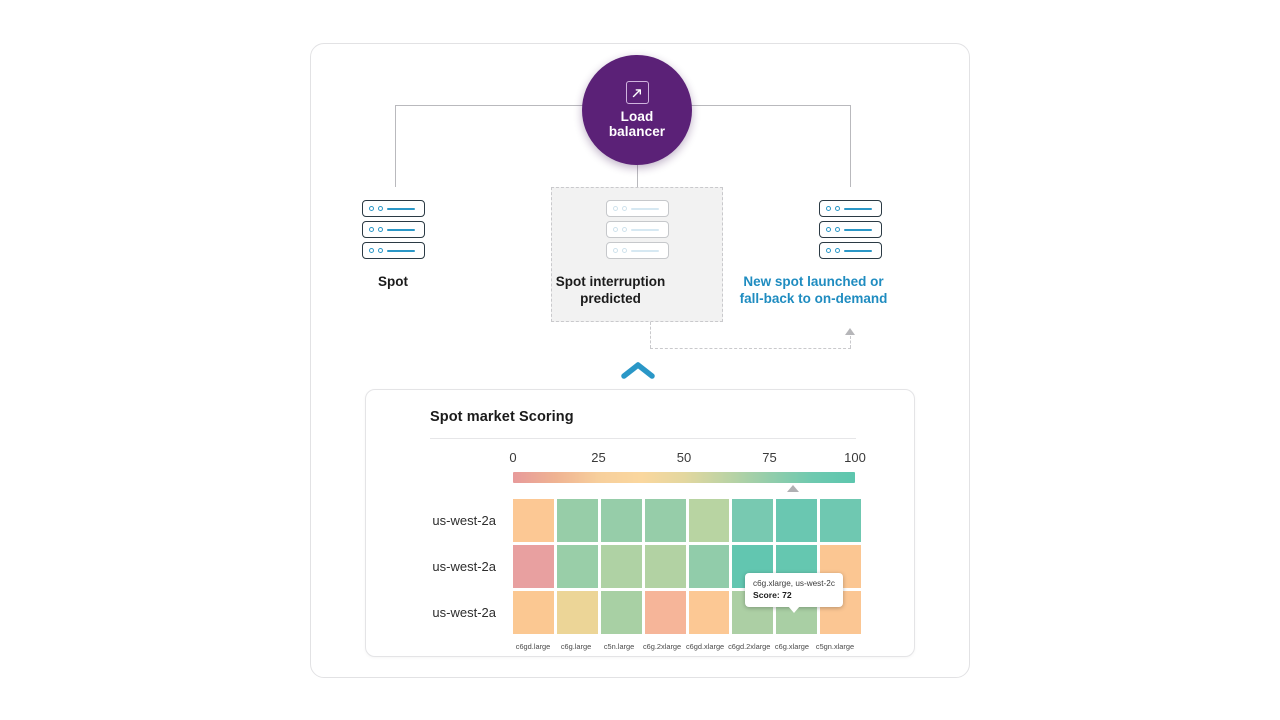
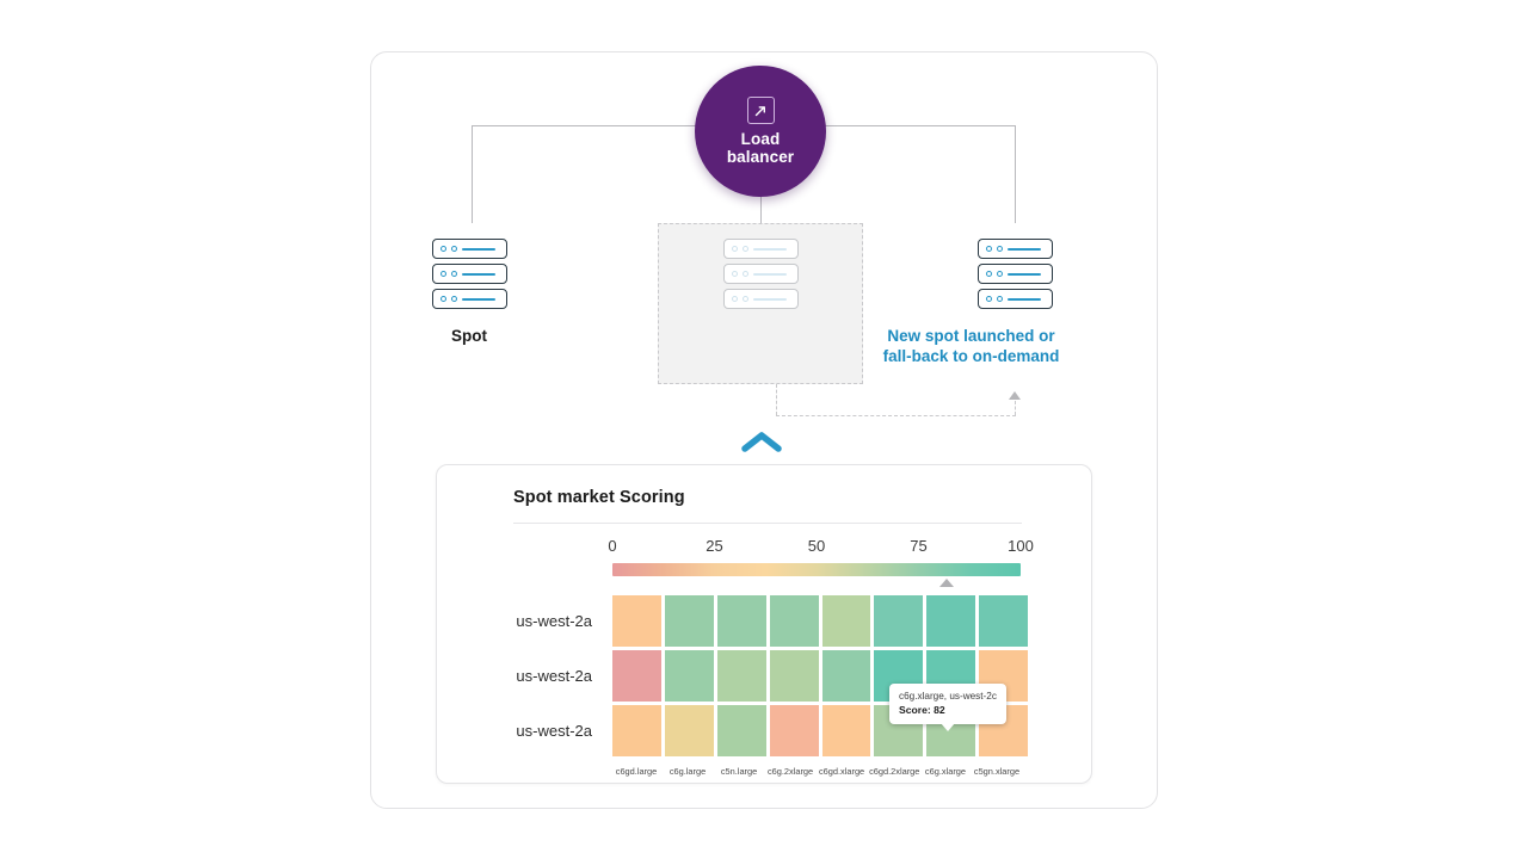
  Load
  balancer
  Spot
- Spot interruption
- predicted
  New spot launched or
  fall-back to on-demand
  Spot market Scoring
  0
  25
  50
  75
  100
  us-west-2a
  us-west-2a
  us-west-2a
  c6gd.large
  c6g.large
  c5n.large
  c6g.2xlarge
  c6gd.xlarge
  c6gd.2xlarge
  c6g.xlarge
  c5gn.xlarge
  c6g.xlarge, us-west-2c
- Score: 72
+ Score: 82
